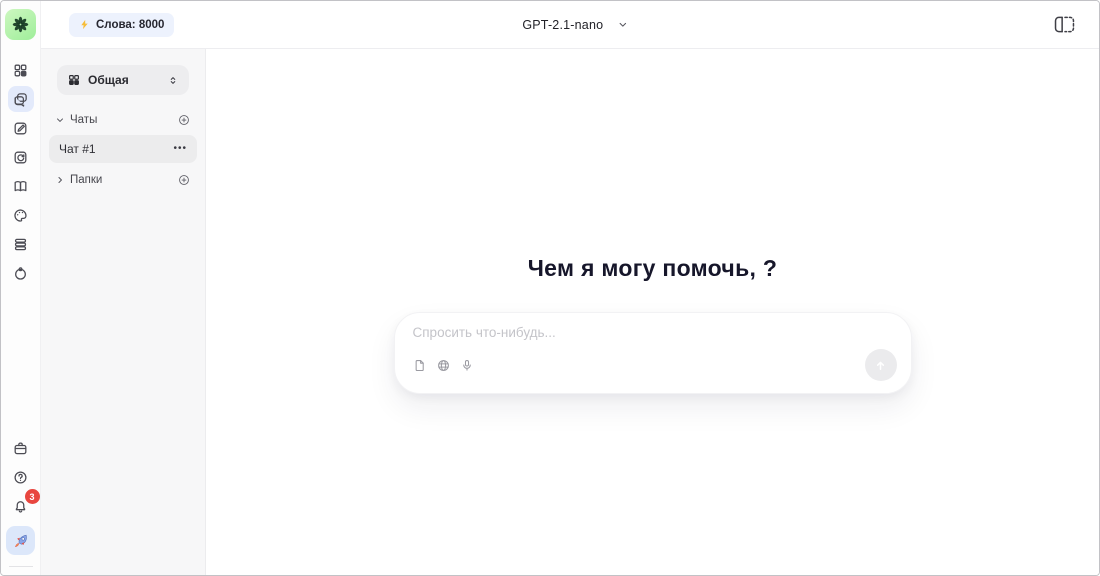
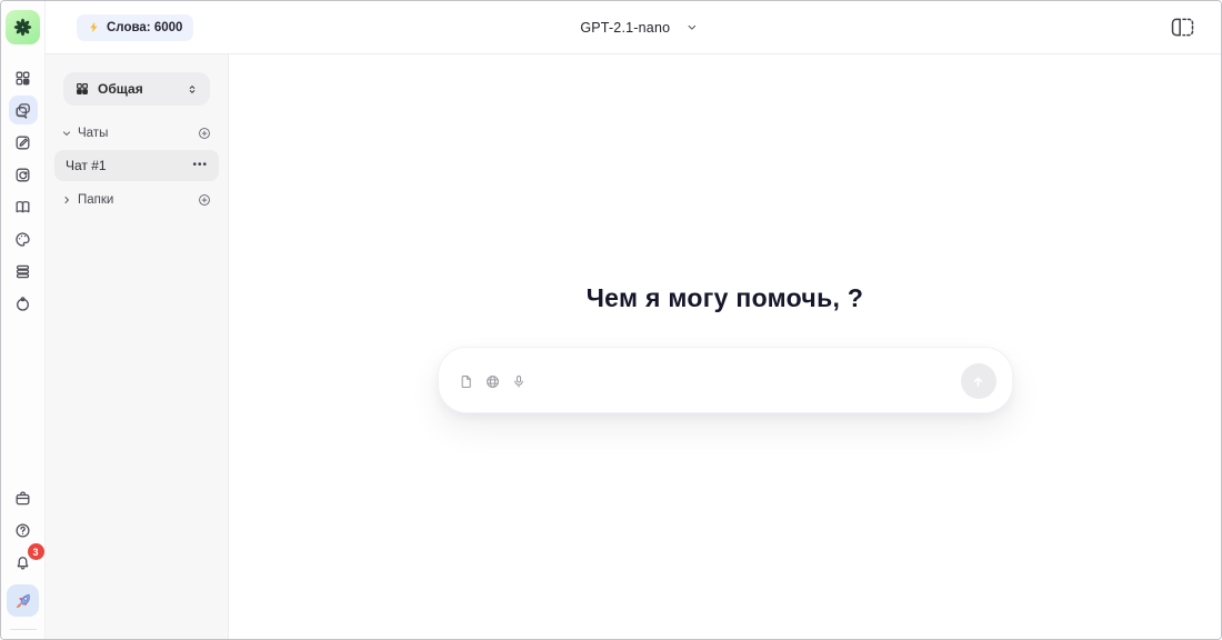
  3
- Слова: 8000
+ Слова: 6000
  GPT-2.1-nano
  Общая
  Чаты
  Чат #1
  •••
  Папки
  Чем я могу помочь, ?
- Спросить что-нибудь...
